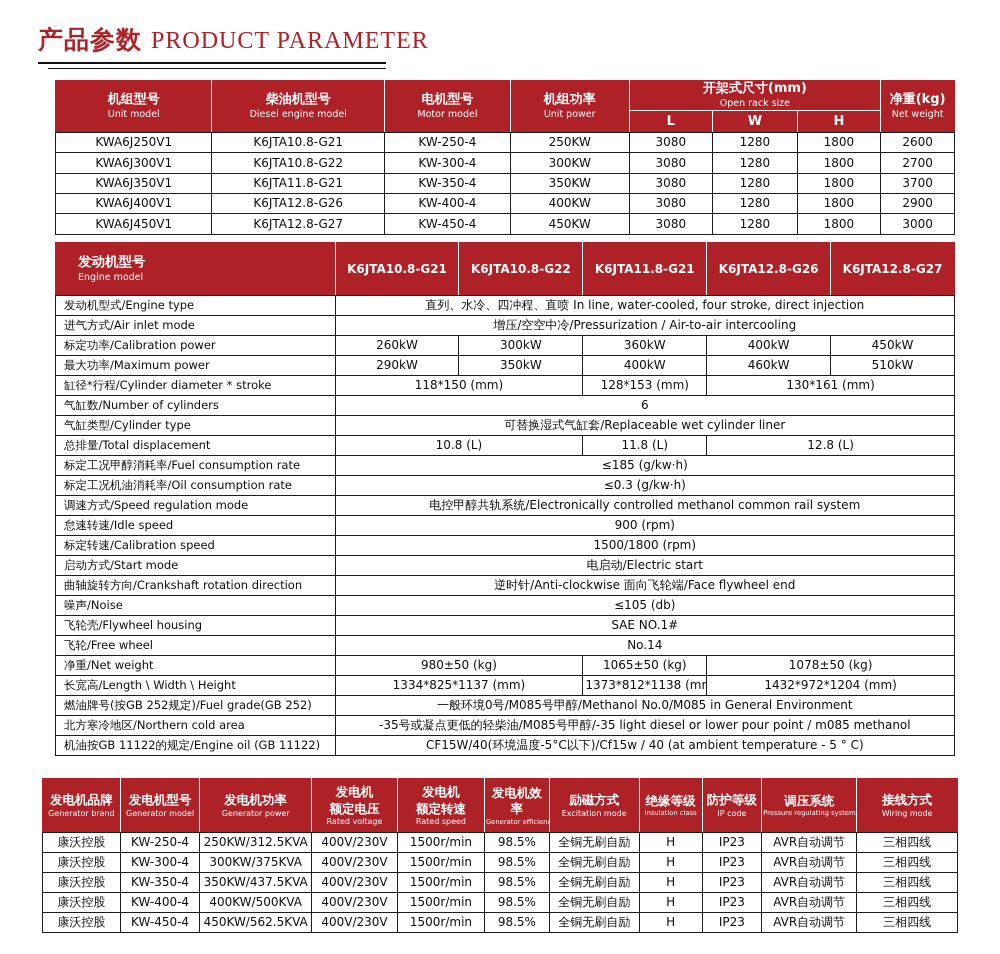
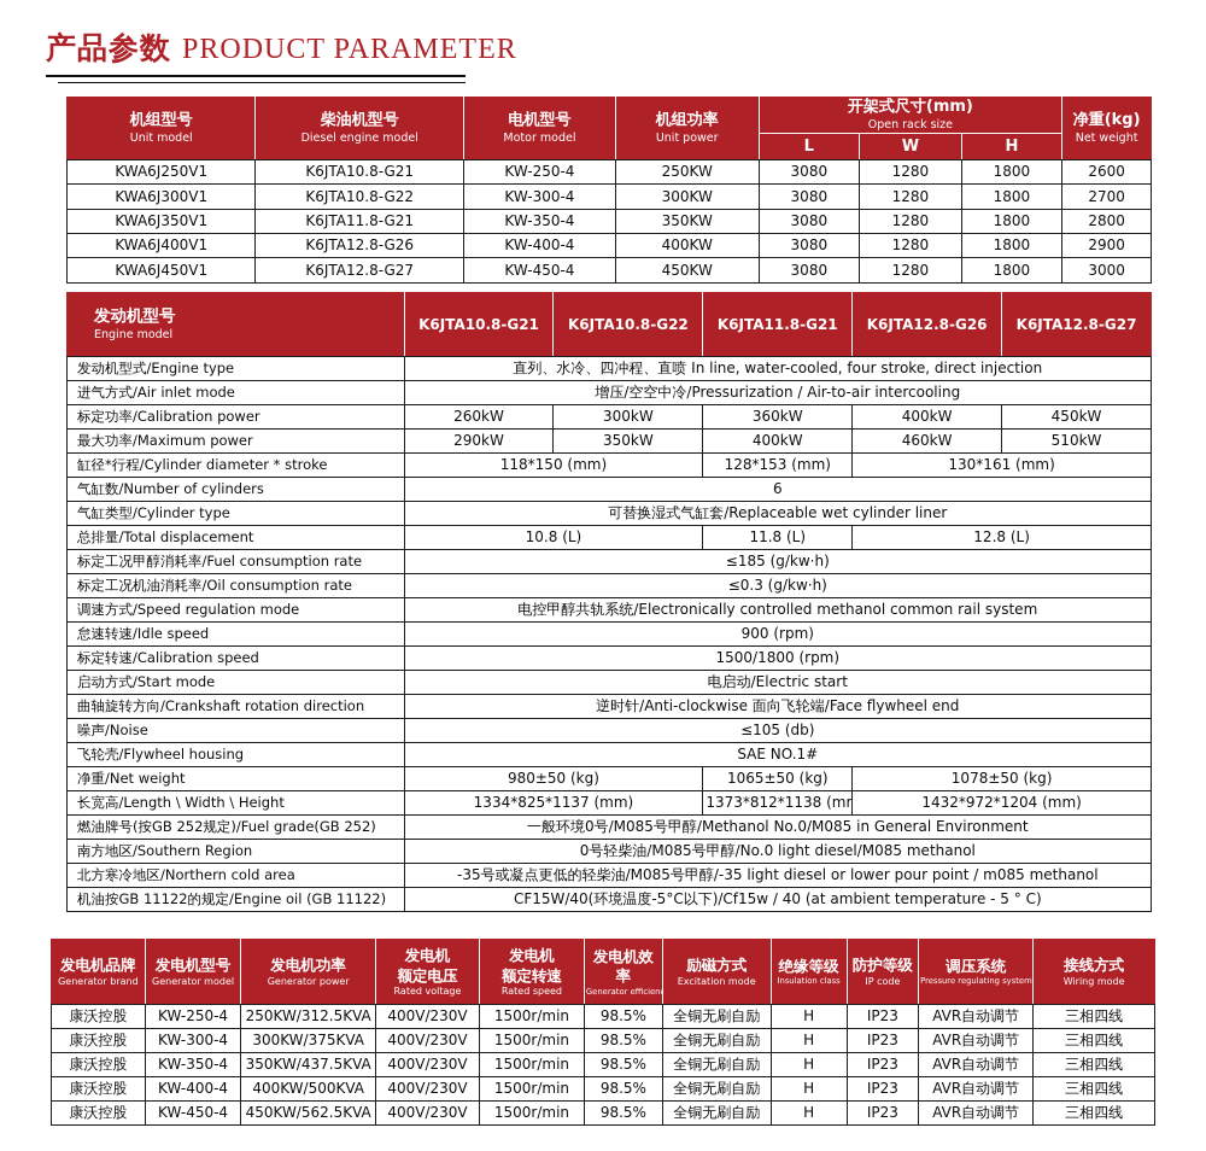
  产品参数
  PRODUCT PARAMETER
  机组型号 Unit model	柴油机型号 Diesel engine model	电机型号 Motor model	机组功率 Unit power	开架式尺寸(mm) Open rack size	净重(kg) Net weight
  L	W	H
  KWA6J250V1	K6JTA10.8-G21	KW-250-4	250KW	3080	1280	1800	2600
  KWA6J300V1	K6JTA10.8-G22	KW-300-4	300KW	3080	1280	1800	2700
- KWA6J350V1	K6JTA11.8-G21	KW-350-4	350KW	3080	1280	1800	3700
+ KWA6J350V1	K6JTA11.8-G21	KW-350-4	350KW	3080	1280	1800	2800
  KWA6J400V1	K6JTA12.8-G26	KW-400-4	400KW	3080	1280	1800	2900
  KWA6J450V1	K6JTA12.8-G27	KW-450-4	450KW	3080	1280	1800	3000
  发动机型号 Engine model	K6JTA10.8-G21	K6JTA10.8-G22	K6JTA11.8-G21	K6JTA12.8-G26	K6JTA12.8-G27
  发动机型式/Engine type	直列、水冷、四冲程、直喷 In line, water-cooled, four stroke, direct injection
  进气方式/Air inlet mode	增压/空空中冷/Pressurization / Air-to-air intercooling
  标定功率/Calibration power	260kW	300kW	360kW	400kW	450kW
  最大功率/Maximum power	290kW	350kW	400kW	460kW	510kW
  缸径*行程/Cylinder diameter * stroke	118*150 (mm)	128*153 (mm)	130*161 (mm)
  气缸数/Number of cylinders	6
  气缸类型/Cylinder type	可替换湿式气缸套/Replaceable wet cylinder liner
  总排量/Total displacement	10.8 (L)	11.8 (L)	12.8 (L)
  标定工况甲醇消耗率/Fuel consumption rate	≤185 (g/kw·h)
  标定工况机油消耗率/Oil consumption rate	≤0.3 (g/kw·h)
  调速方式/Speed regulation mode	电控甲醇共轨系统/Electronically controlled methanol common rail system
  怠速转速/Idle speed	900 (rpm)
  标定转速/Calibration speed	1500/1800 (rpm)
  启动方式/Start mode	电启动/Electric start
  曲轴旋转方向/Crankshaft rotation direction	逆时针/Anti-clockwise 面向飞轮端/Face flywheel end
  噪声/Noise	≤105 (db)
  飞轮壳/Flywheel housing	SAE NO.1#
- 飞轮/Free wheel	No.14
  净重/Net weight	980±50 (kg)	1065±50 (kg)	1078±50 (kg)
  长宽高/Length \ Width \ Height	1334*825*1137 (mm)	1373*812*1138 (m	1432*972*1204 (mm)
  燃油牌号(按GB 252规定)/Fuel grade(GB 252)	一般环境0号/M085号甲醇/Methanol No.0/M085 in General Environment
+ 南方地区/Southern Region	0号轻柴油/M085号甲醇/No.0 light diesel/M085 methanol
  北方寒冷地区/Northern cold area	-35号或凝点更低的轻柴油/M085号甲醇/-35 light diesel or lower pour point / m085 methanol
  机油按GB 11122的规定/Engine oil (GB 11122)	CF15W/40(环境温度-5°C以下)/Cf15w / 40 (at ambient temperature - 5 ° C)
  发电机品牌 Generator brand	发电机型号 Generator model	发电机功率 Generator power	发电机 额定电压 Rated voltage	发电机 额定转速 Rated speed	发电机效率 Generator efficien	励磁方式 Excitation mode	绝缘等级 Insulation class	防护等级 IP code	调压系统 Pressure regulating system	接线方式 Wiring mode
  康沃控股	KW-250-4	250KW/312.5KVA	400V/230V	1500r/min	98.5%	全铜无刷自励	H	IP23	AVR自动调节	三相四线
  康沃控股	KW-300-4	300KW/375KVA	400V/230V	1500r/min	98.5%	全铜无刷自励	H	IP23	AVR自动调节	三相四线
  康沃控股	KW-350-4	350KW/437.5KVA	400V/230V	1500r/min	98.5%	全铜无刷自励	H	IP23	AVR自动调节	三相四线
  康沃控股	KW-400-4	400KW/500KVA	400V/230V	1500r/min	98.5%	全铜无刷自励	H	IP23	AVR自动调节	三相四线
  康沃控股	KW-450-4	450KW/562.5KVA	400V/230V	1500r/min	98.5%	全铜无刷自励	H	IP23	AVR自动调节	三相四线
